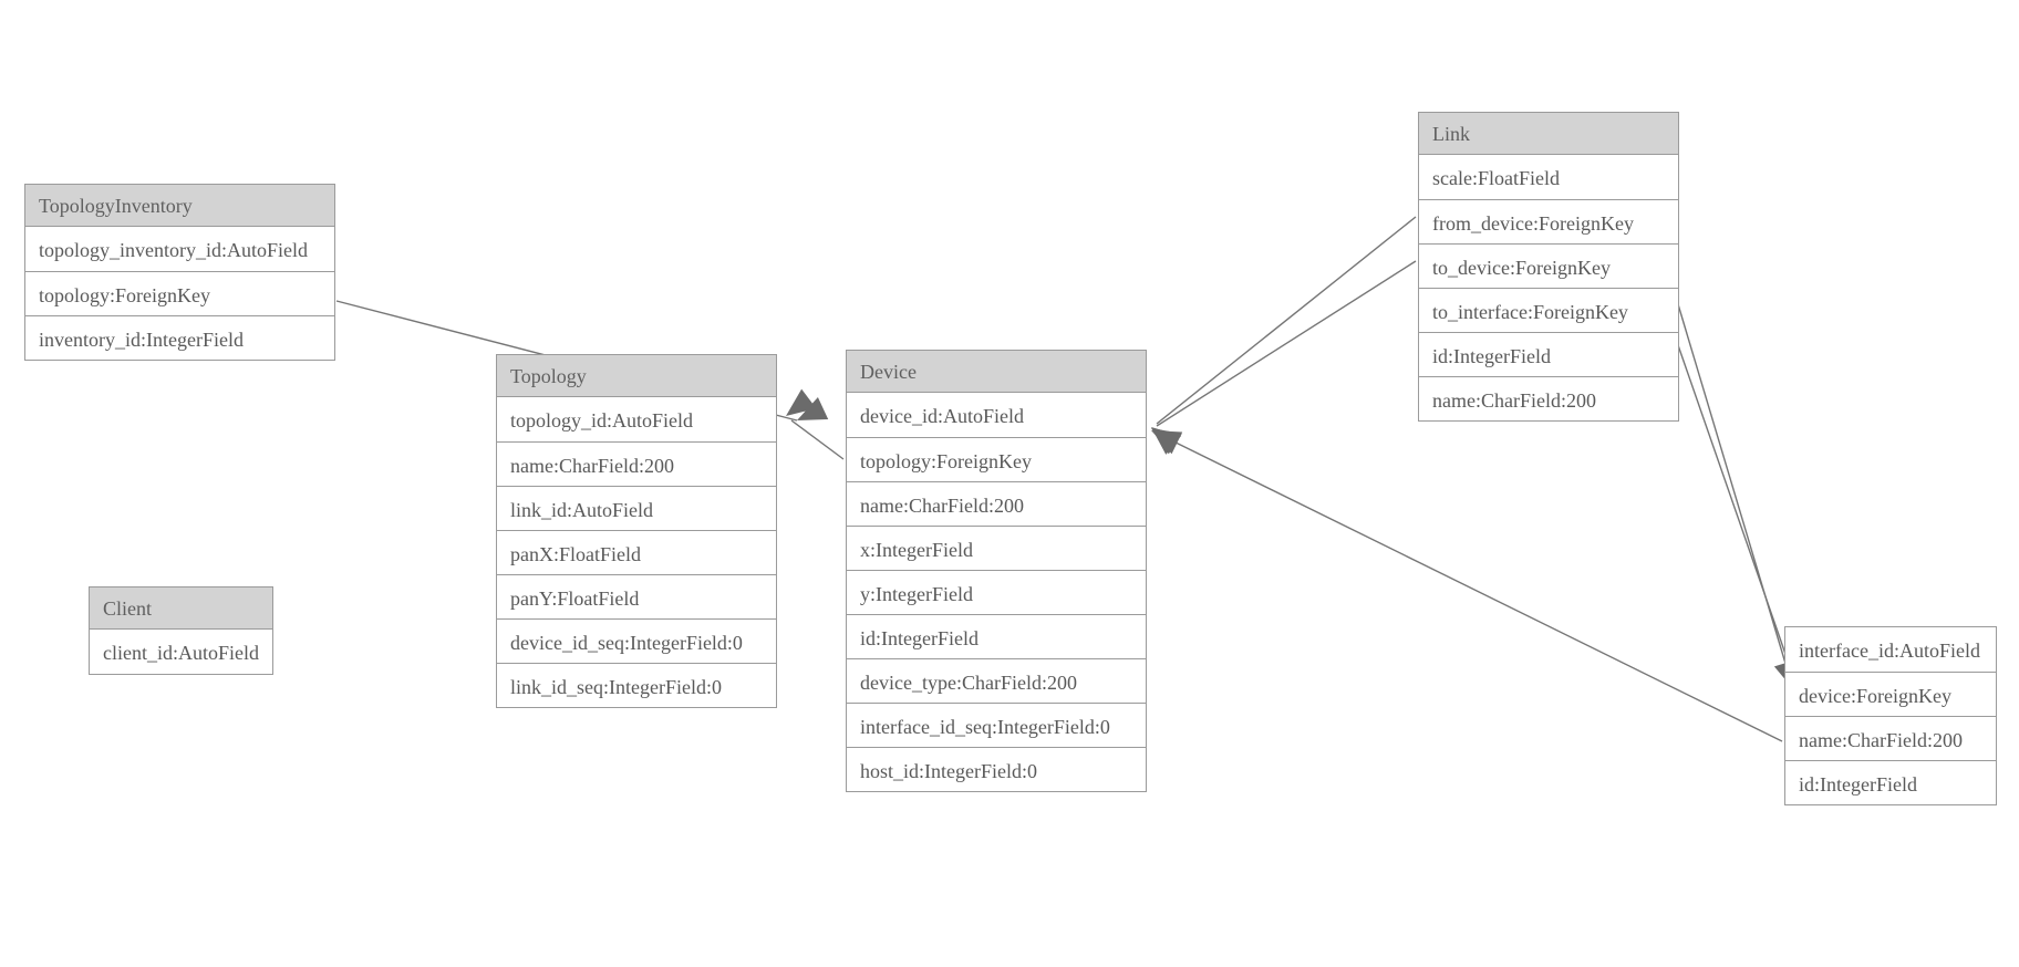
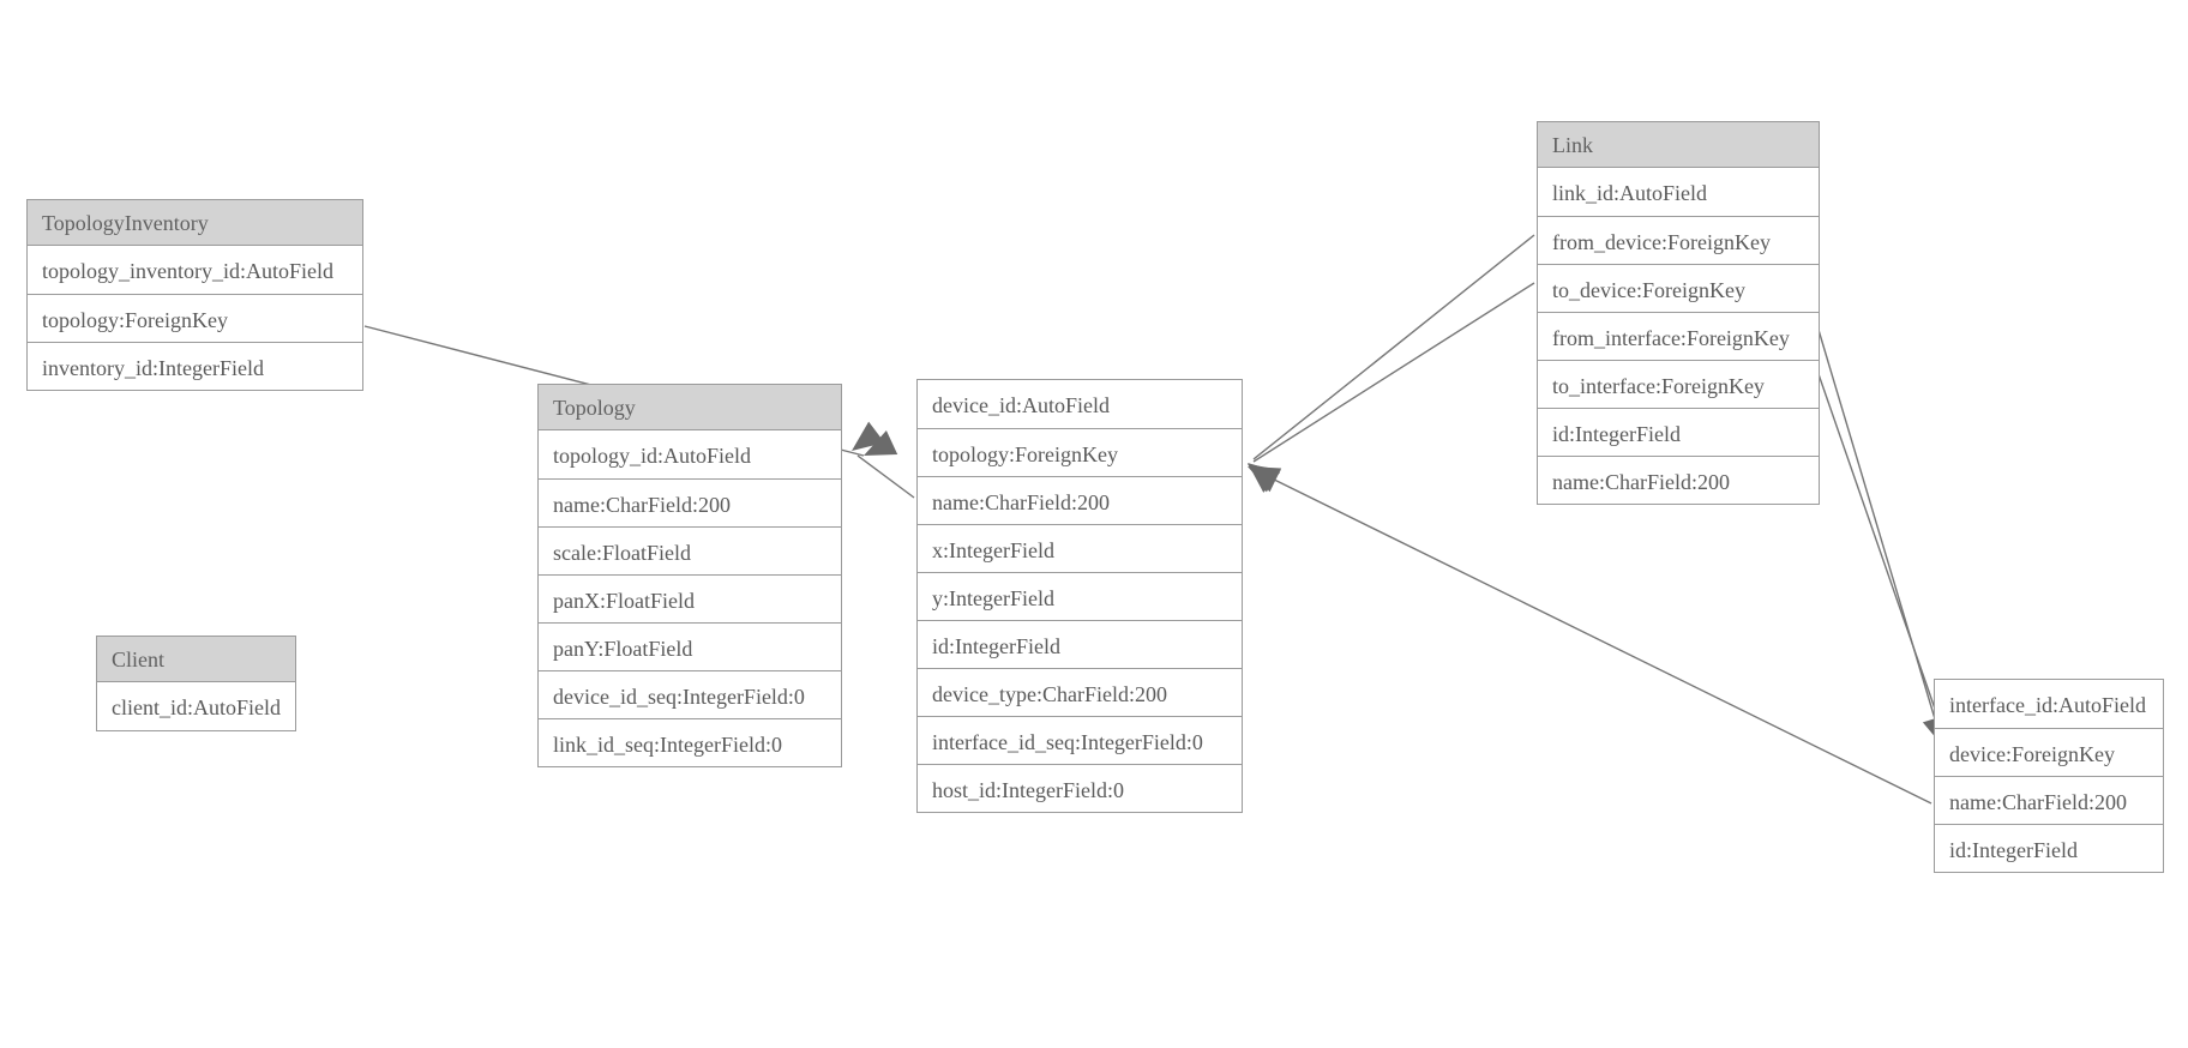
  TopologyInventory
  topology_inventory_id:AutoField
  topology:ForeignKey
  inventory_id:IntegerField
  Client
  client_id:AutoField
  Topology
  topology_id:AutoField
  name:CharField:200
- link_id:AutoField
+ scale:FloatField
  panX:FloatField
  panY:FloatField
  device_id_seq:IntegerField:0
  link_id_seq:IntegerField:0
- Device
  device_id:AutoField
  topology:ForeignKey
  name:CharField:200
  x:IntegerField
  y:IntegerField
  id:IntegerField
  device_type:CharField:200
  interface_id_seq:IntegerField:0
  host_id:IntegerField:0
  Link
- scale:FloatField
+ link_id:AutoField
  from_device:ForeignKey
  to_device:ForeignKey
+ from_interface:ForeignKey
  to_interface:ForeignKey
  id:IntegerField
  name:CharField:200
  interface_id:AutoField
  device:ForeignKey
  name:CharField:200
  id:IntegerField
